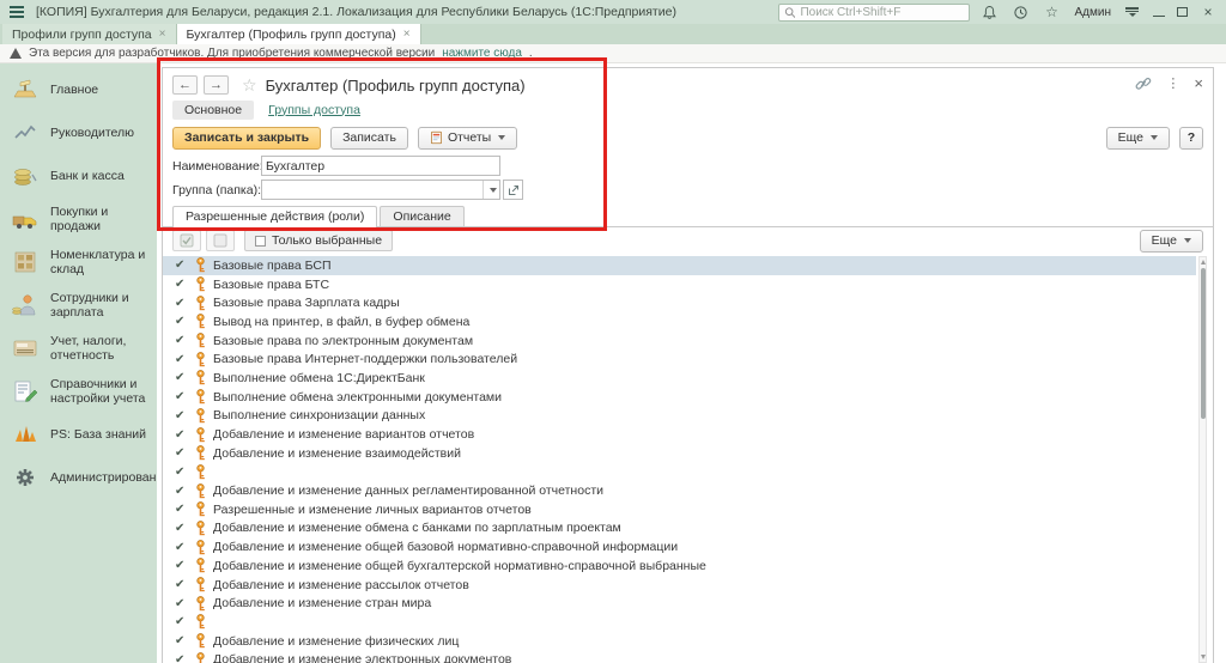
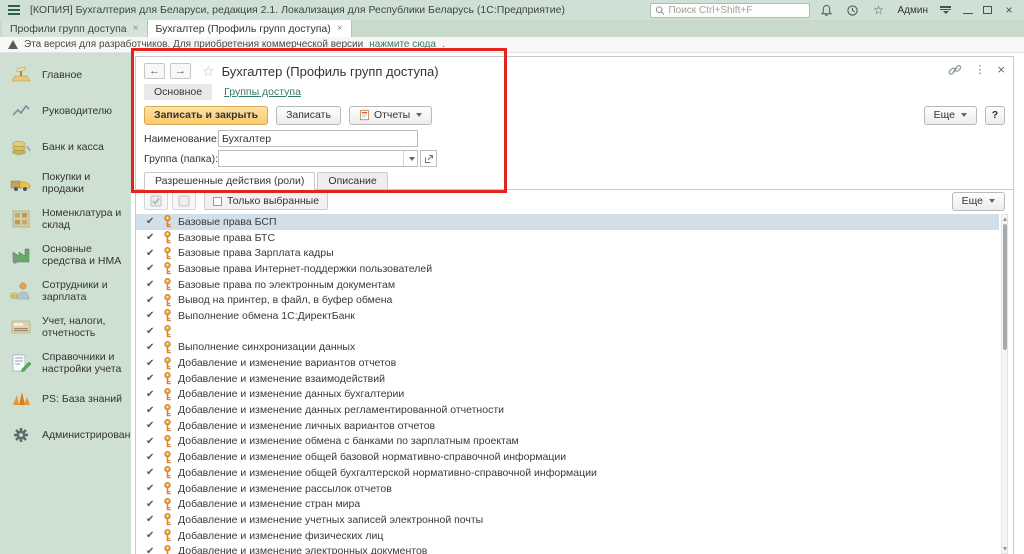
  [КОПИЯ] Бухгалтерия для Беларуси, редакция 2.1. Локализация для Республики Беларусь (1С:Предприятие)
  Поиск Ctrl+Shift+F
  ☆
  Админ
  ×
  Профили групп доступа
  ×
  Бухгалтер (Профиль групп доступа)
  ×
  Эта версия для разработчиков. Для приобретения коммерческой версии
  нажмите сюда
  .
  Главное
  Руководителю
  Банк и касса
  Покупки и продажи
  Номенклатура и склад
+ Основные средства и НМА
  Сотрудники и зарплата
  Учет, налоги, отчетность
  Справочники и настройки учета
  PS: База знаний
  Администрирован
  ←
  →
  ☆
  Бухгалтер (Профиль групп доступа)
  ⋮
  ×
  Основное
  Группы доступа
  Записать и закрыть
  Записать
  Отчеты
  Еще
  ?
  Наименование
  Бухгалтер
  Группа (папка):
  Разрешенные действия (роли)
  Описание
  Только выбранные
  Еще
  ✔
  Базовые права БСП
  ✔
  Базовые права БТС
  ✔
  Базовые права Зарплата кадры
  ✔
- Вывод на принтер, в файл, в буфер обмена
+ Базовые права Интернет-поддержки пользователей
  ✔
  Базовые права по электронным документам
  ✔
- Базовые права Интернет-поддержки пользователей
+ Вывод на принтер, в файл, в буфер обмена
  ✔
  Выполнение обмена 1С:ДиректБанк
  ✔
- Выполнение обмена электронными документами
  ✔
  Выполнение синхронизации данных
  ✔
  Добавление и изменение вариантов отчетов
  ✔
  Добавление и изменение взаимодействий
  ✔
+ Добавление и изменение данных бухгалтерии
  ✔
  Добавление и изменение данных регламентированной отчетности
  ✔
- Разрешенные и изменение личных вариантов отчетов
+ Добавление и изменение личных вариантов отчетов
  ✔
  Добавление и изменение обмена с банками по зарплатным проектам
  ✔
  Добавление и изменение общей базовой нормативно-справочной информации
  ✔
- Добавление и изменение общей бухгалтерской нормативно-справочной выбранные
+ Добавление и изменение общей бухгалтерской нормативно-справочной информации
  ✔
  Добавление и изменение рассылок отчетов
  ✔
  Добавление и изменение стран мира
  ✔
+ Добавление и изменение учетных записей электронной почты
  ✔
  Добавление и изменение физических лиц
  ✔
  Добавление и изменение электронных документов
